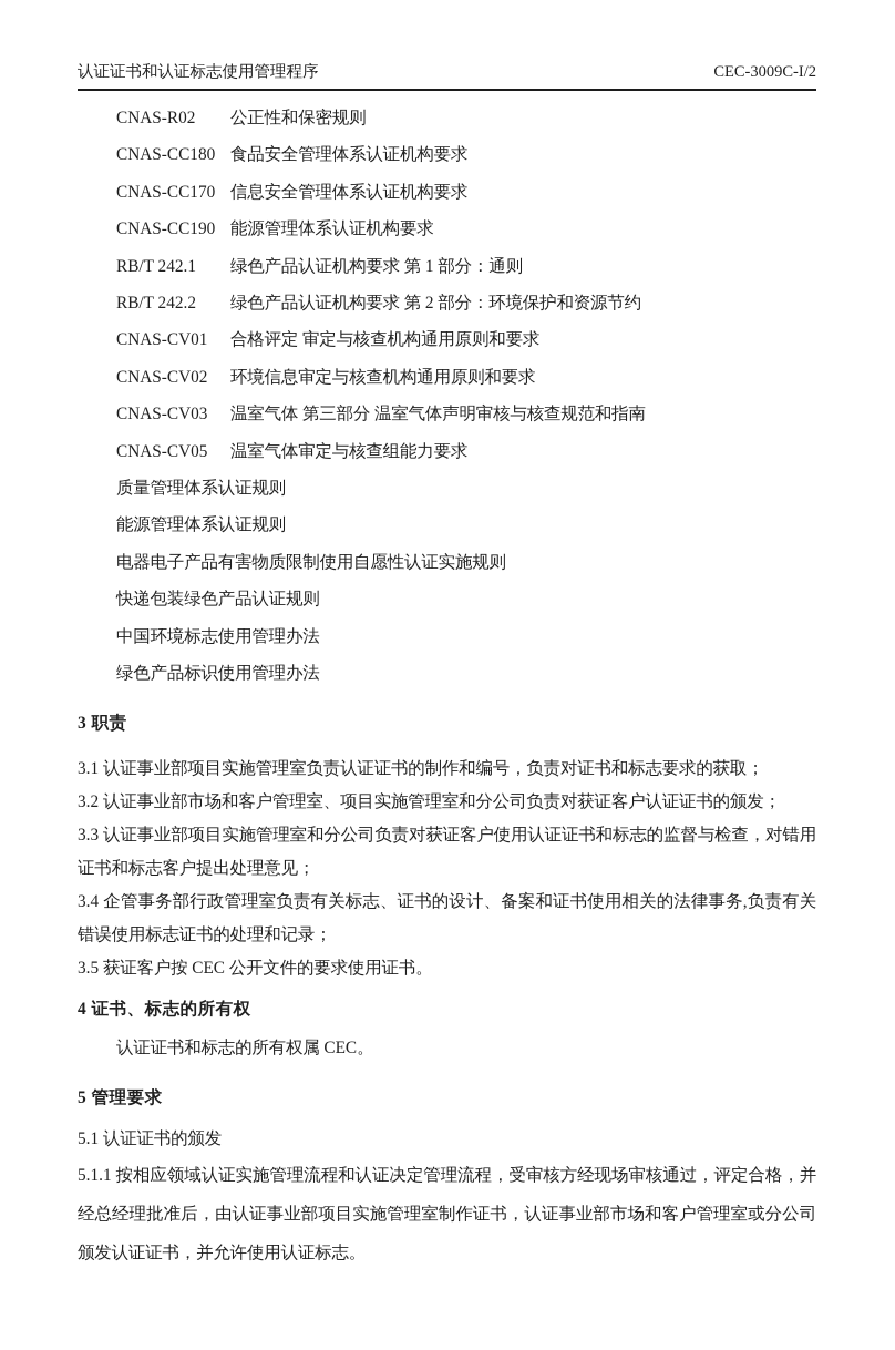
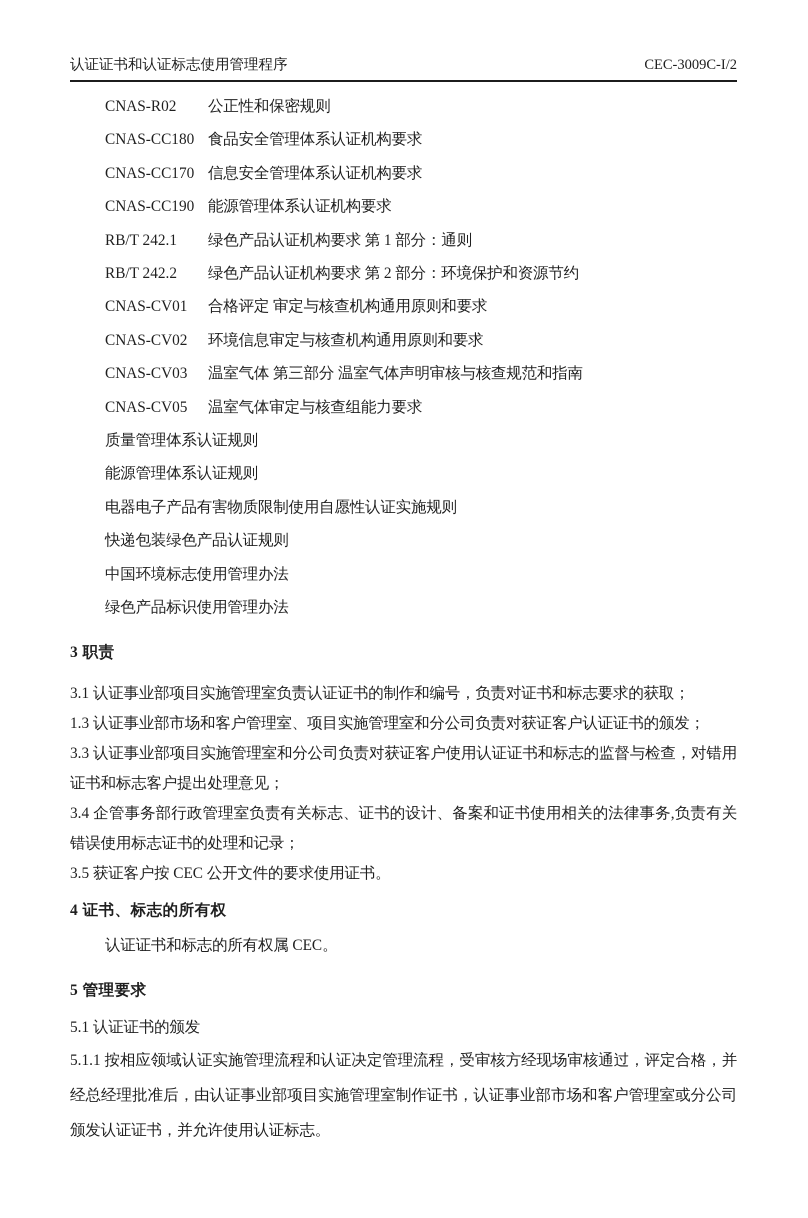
  认证证书和认证标志使用管理程序
  CEC-3009C-I/2
  CNAS-R02
  公正性和保密规则
  CNAS-CC180
  食品安全管理体系认证机构要求
  CNAS-CC170
  信息安全管理体系认证机构要求
  CNAS-CC190
  能源管理体系认证机构要求
  RB/T 242.1
  绿色产品认证机构要求 第 1 部分：通则
  RB/T 242.2
  绿色产品认证机构要求 第 2 部分：环境保护和资源节约
  CNAS-CV01
  合格评定 审定与核查机构通用原则和要求
  CNAS-CV02
  环境信息审定与核查机构通用原则和要求
  CNAS-CV03
  温室气体 第三部分 温室气体声明审核与核查规范和指南
  CNAS-CV05
  温室气体审定与核查组能力要求
  质量管理体系认证规则
  能源管理体系认证规则
  电器电子产品有害物质限制使用自愿性认证实施规则
  快递包装绿色产品认证规则
  中国环境标志使用管理办法
  绿色产品标识使用管理办法
  3 职责
  3.1 认证事业部项目实施管理室负责认证证书的制作和编号，负责对证书和标志要求的获取；
- 3.2 认证事业部市场和客户管理室、项目实施管理室和分公司负责对获证客户认证证书的颁发；
+ 1.3 认证事业部市场和客户管理室、项目实施管理室和分公司负责对获证客户认证证书的颁发；
  3.3 认证事业部项目实施管理室和分公司负责对获证客户使用认证证书和标志的监督与检查，对错用证书和标志客户提出处理意见；
  3.4 企管事务部行政管理室负责有关标志、证书的设计、备案和证书使用相关的法律事务,负责有关错误使用标志证书的处理和记录；
  3.5 获证客户按 CEC 公开文件的要求使用证书。
  4 证书、标志的所有权
  认证证书和标志的所有权属 CEC。
  5 管理要求
  5.1 认证证书的颁发
  5.1.1 按相应领域认证实施管理流程和认证决定管理流程，受审核方经现场审核通过，评定合格，并经总经理批准后，由认证事业部项目实施管理室制作证书，认证事业部市场和客户管理室或分公司颁发认证证书，并允许使用认证标志。
